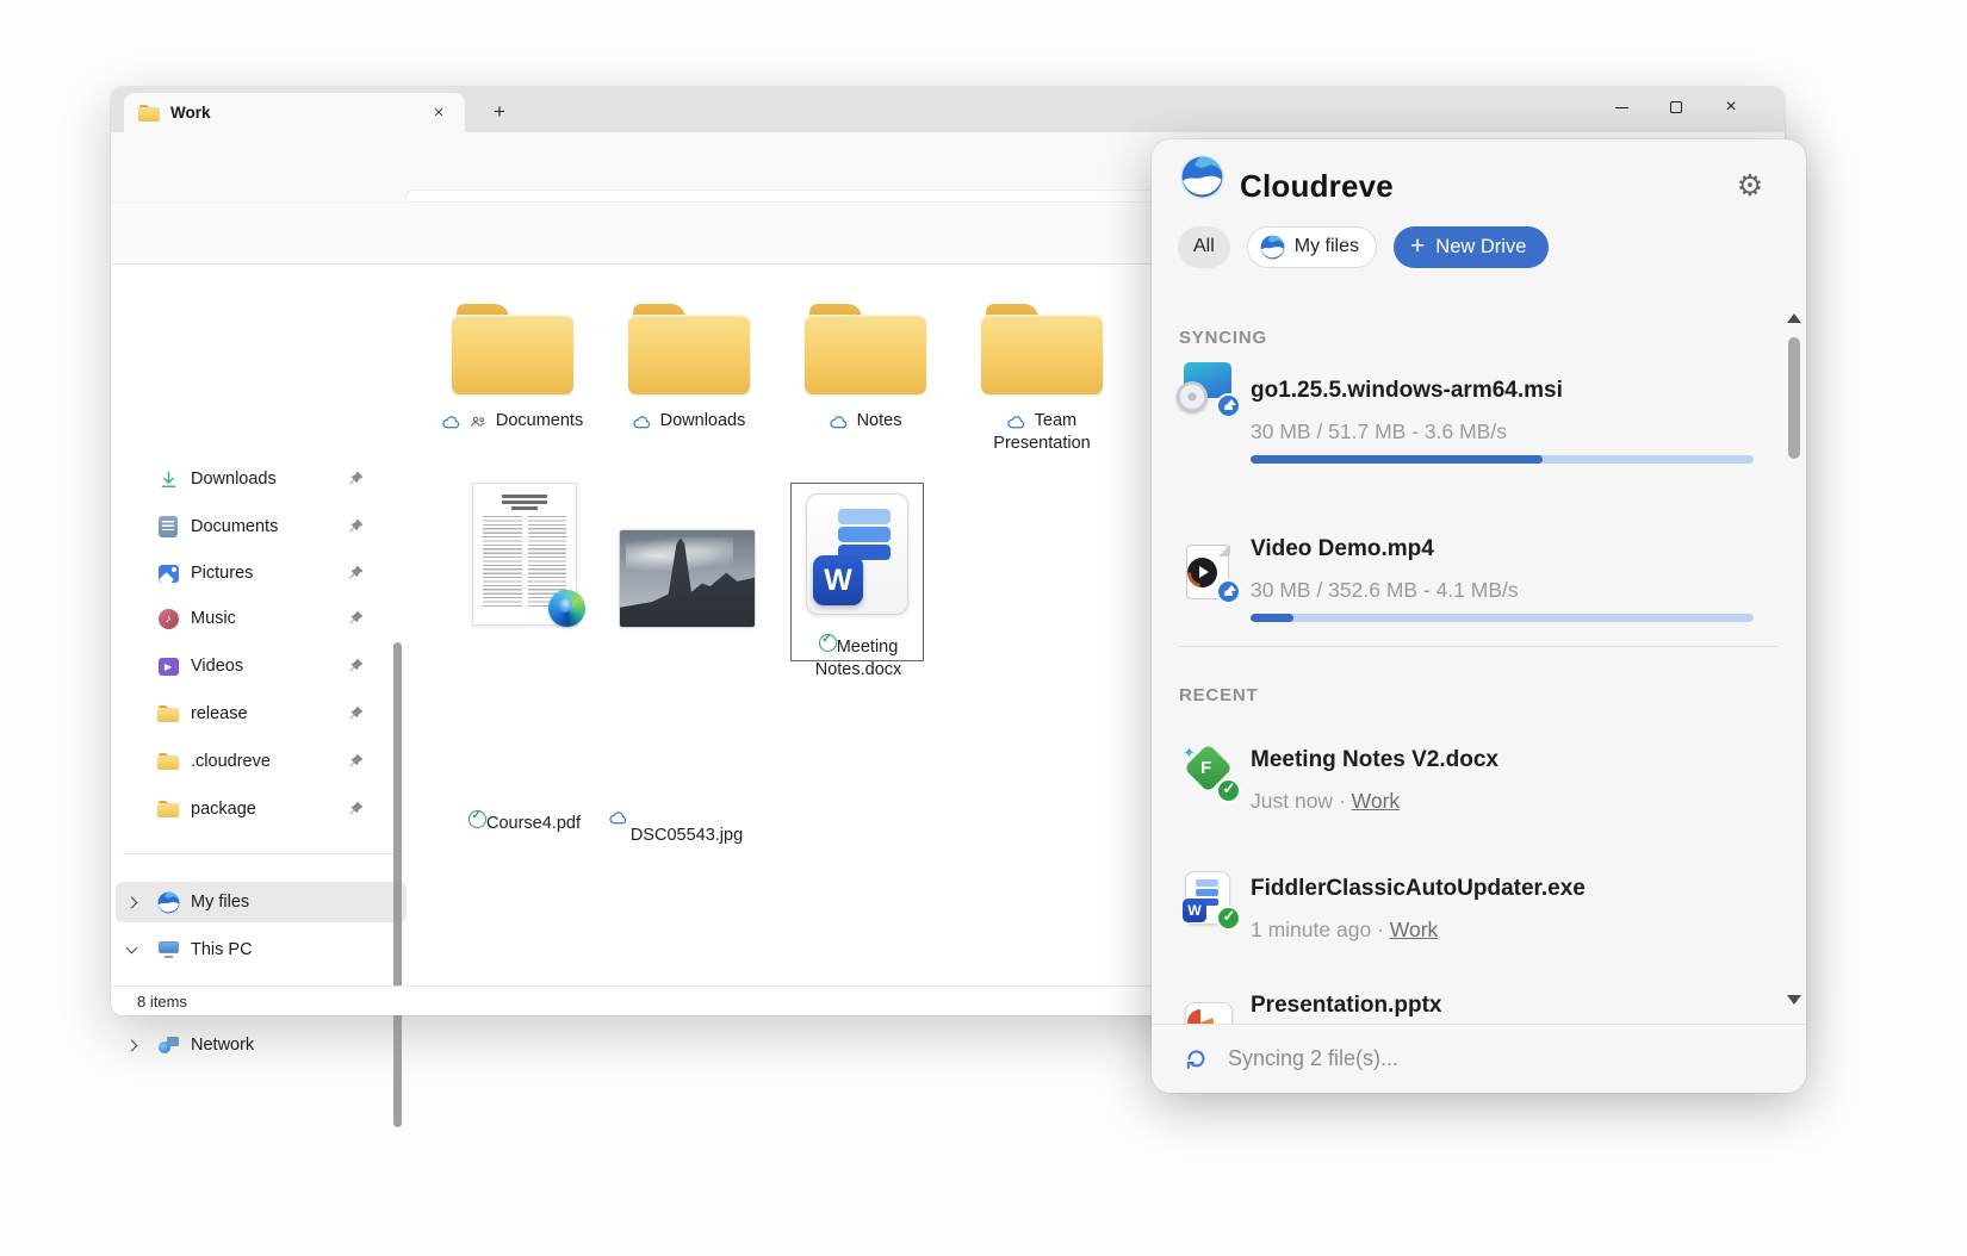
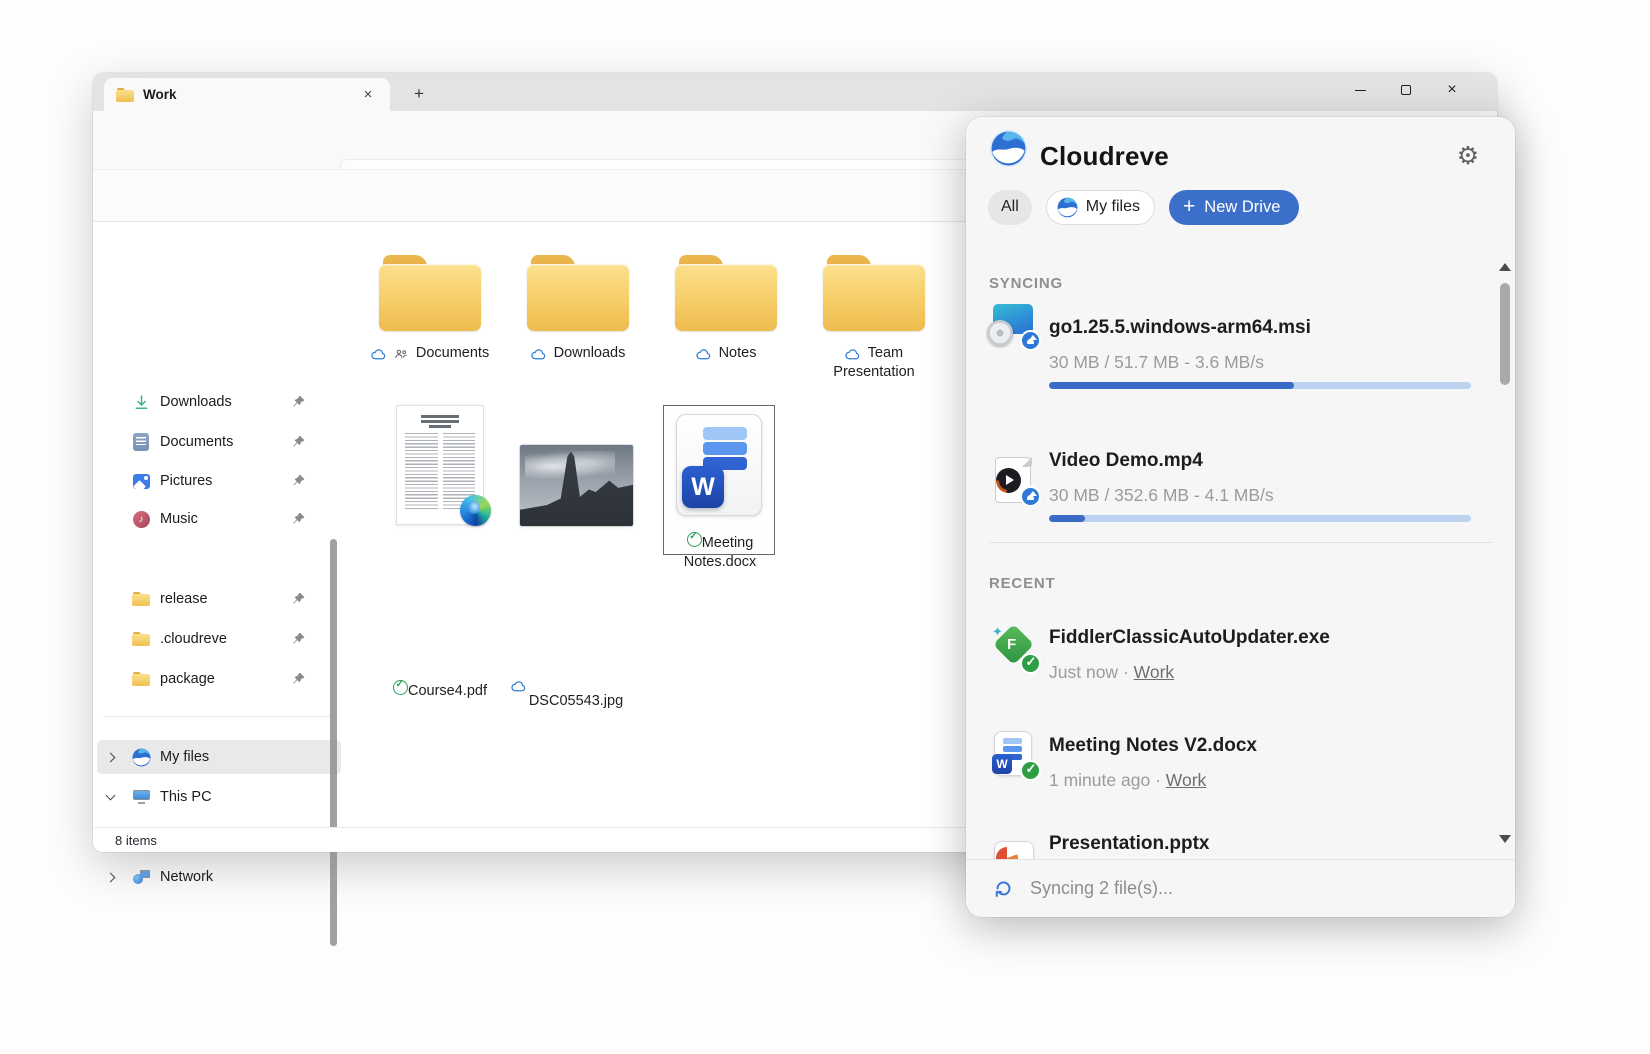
  Work
  ×
  +
  ×
  Downloads
  Documents
  Pictures
  ♪
  Music
- ▶
- Videos
  release
  .cloudreve
  package
  My files
  This PC
  Network
  Documents
  Downloads
  Notes
  Team Presentation
  Course4.pdf
  DSC05543.jpg
  Meeting Notes.docx
  8 items
  Cloudreve
  ⚙
  All
  My files
  +
  New Drive
  SYNCING
  go1.25.5.windows-arm64.msi
  30 MB / 51.7 MB - 3.6 MB/s
  Video Demo.mp4
  30 MB / 352.6 MB - 4.1 MB/s
  RECENT
  F
  ✦
- Meeting Notes V2.docx
+ FiddlerClassicAutoUpdater.exe
  Just now · Work
- FiddlerClassicAutoUpdater.exe
+ Meeting Notes V2.docx
  1 minute ago · Work
  Presentation.pptx
  Syncing 2 file(s)...
